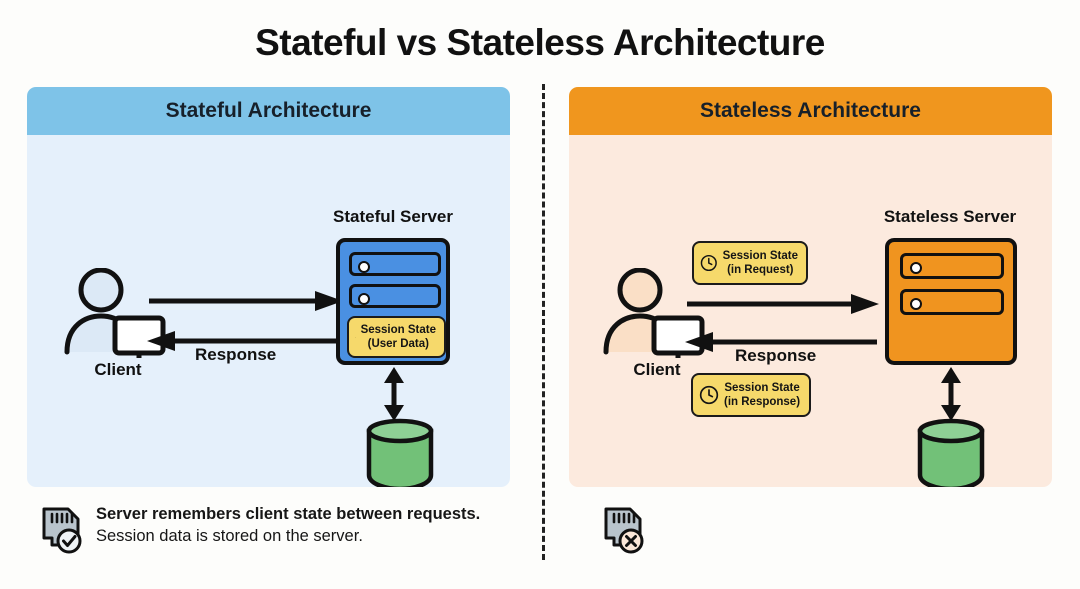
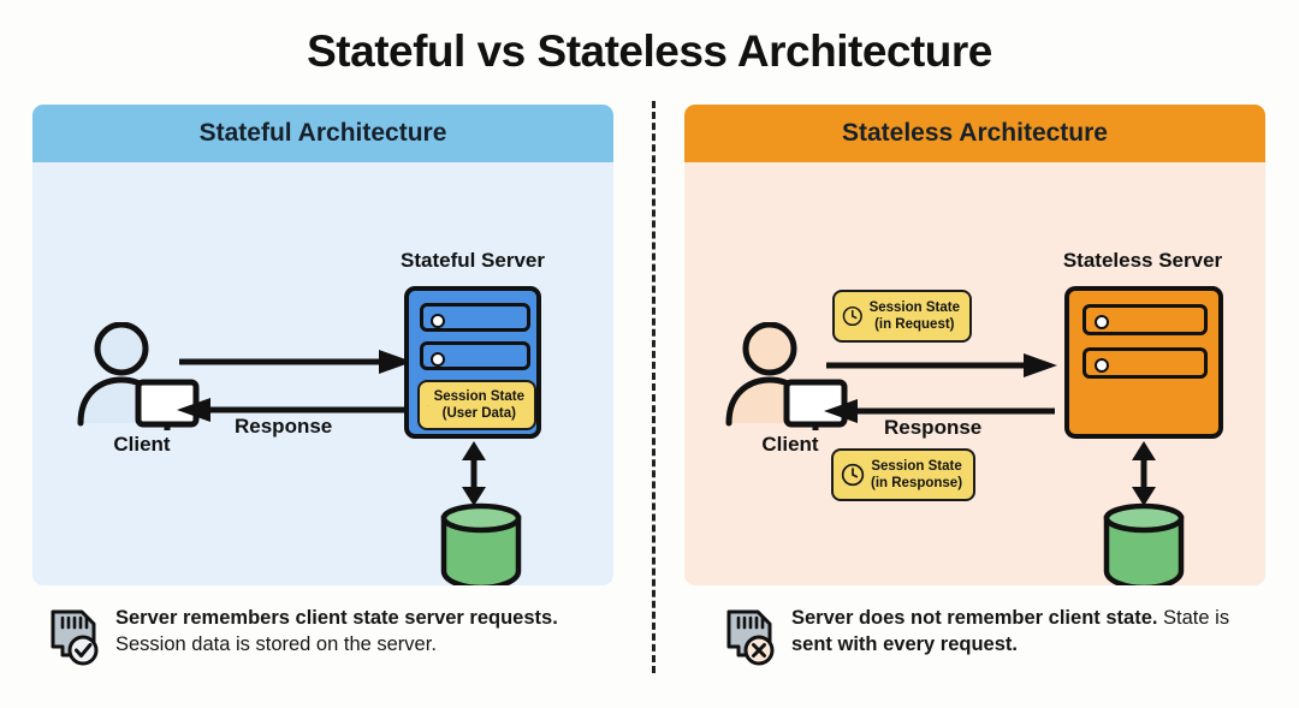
  Stateful vs Stateless Architecture
  Stateful Architecture
  Client
  Response
  Stateful Server
  Session State
  (User Data)
  Stateless Architecture
  Client
  Session State
  (in Request)
  Response
  Session State
  (in Response)
  Stateless Server
- Server remembers client state between requests. Session data is stored on the server.
+ Server remembers client state server requests. Session data is stored on the server.
+ Server does not remember client state. State is sent with every request.
